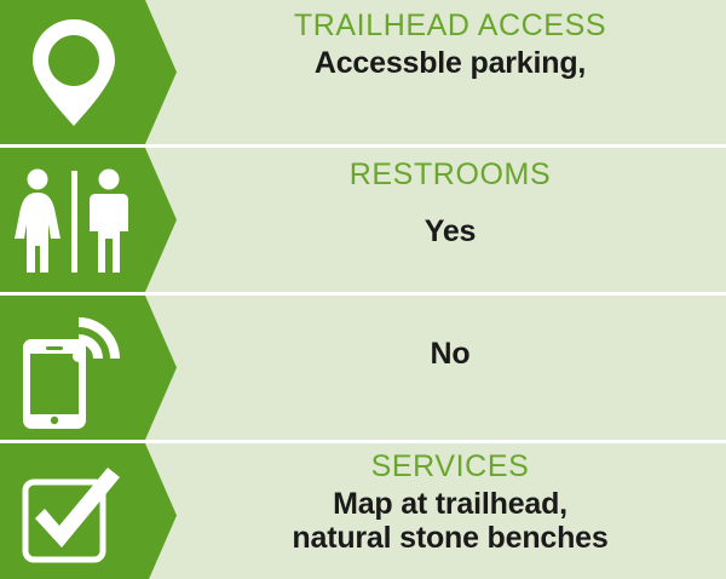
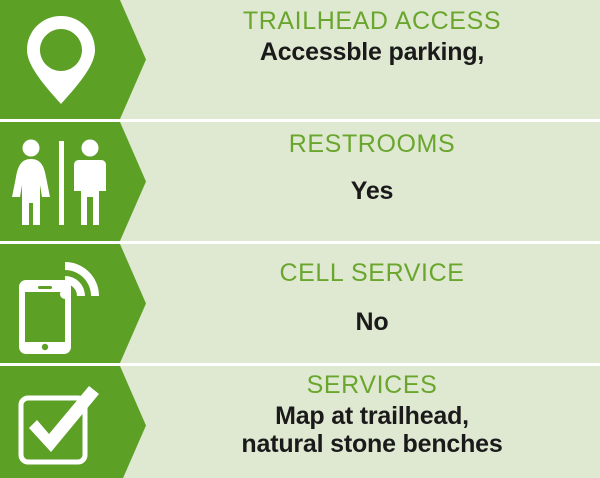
  TRAILHEAD ACCESS
  Accessble parking,
  RESTROOMS
  Yes
+ CELL SERVICE
  No
  SERVICES
  Map at trailhead,
  natural stone benches
